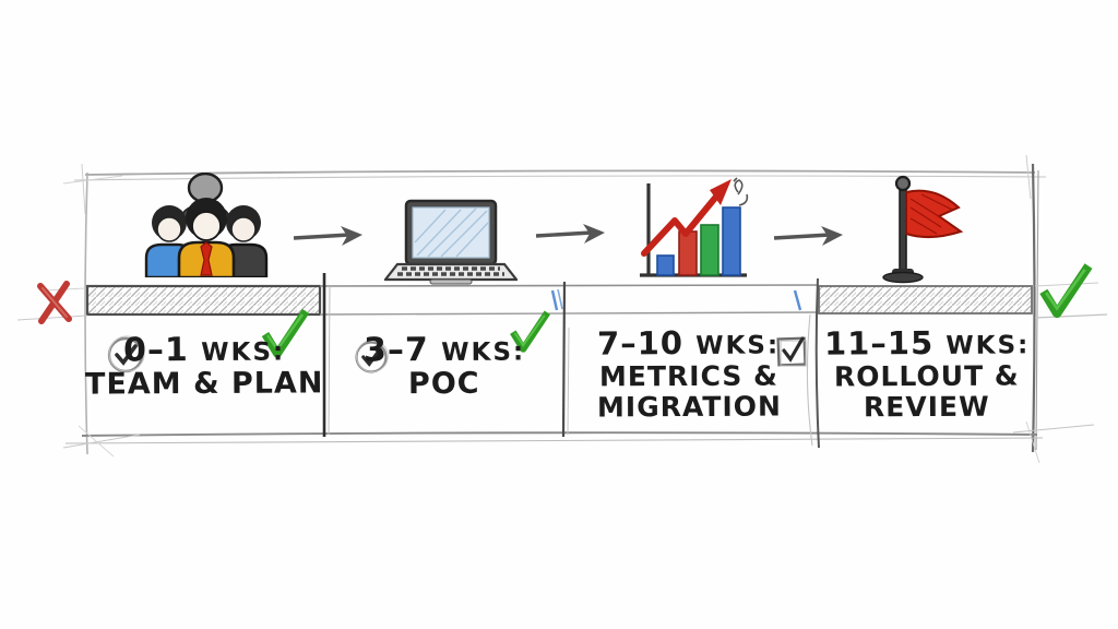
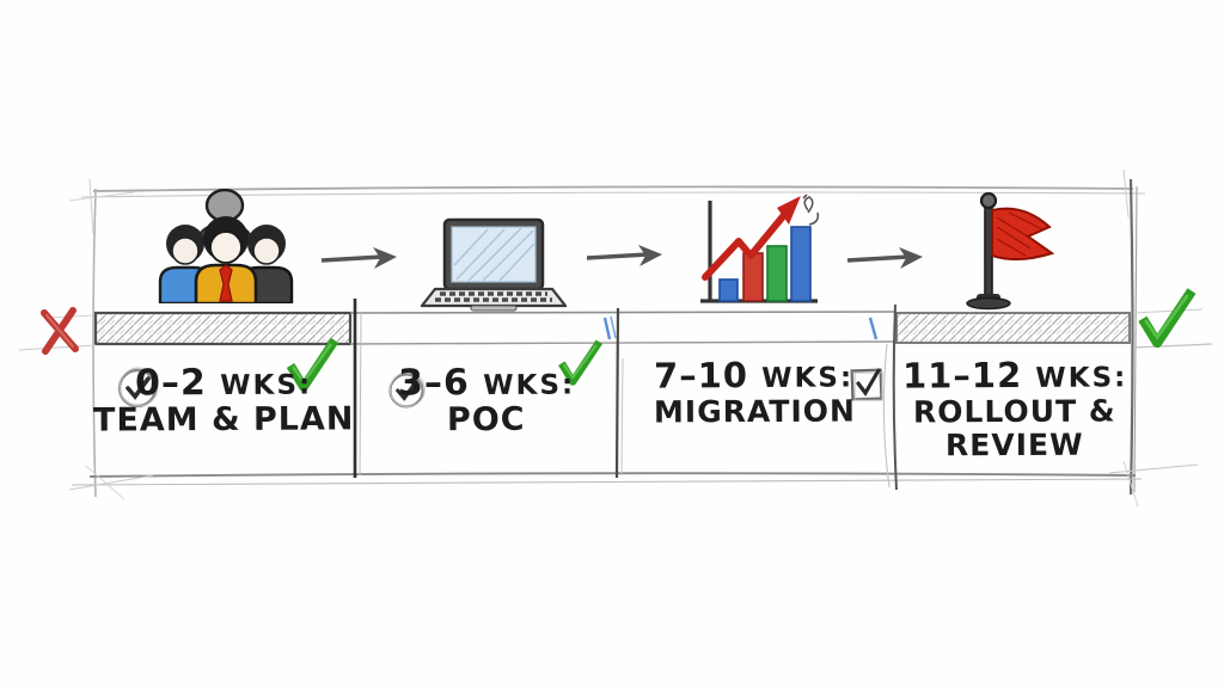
- 0–1 WKS:
+ 0–2 WKS:
  TEAM & PLAN
- 3–7 WKS:
+ 3–6 WKS:
  POC
  7–10 WKS:
- METRICS &
  MIGRATION
- 11–15 WKS:
+ 11–12 WKS:
  ROLLOUT &
  REVIEW
